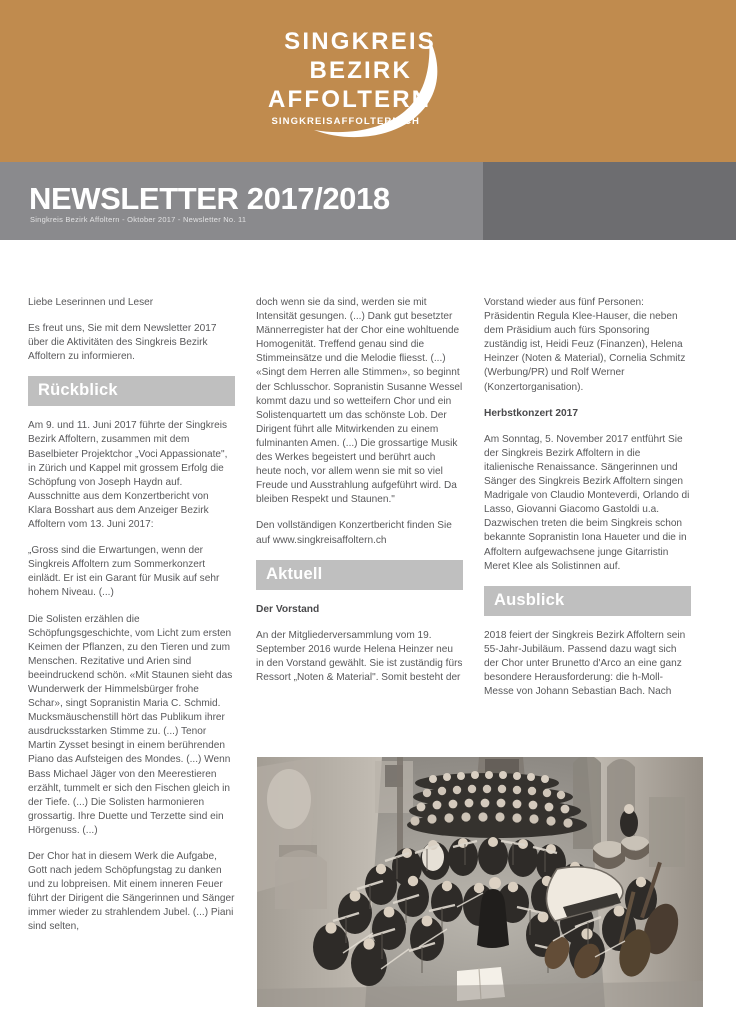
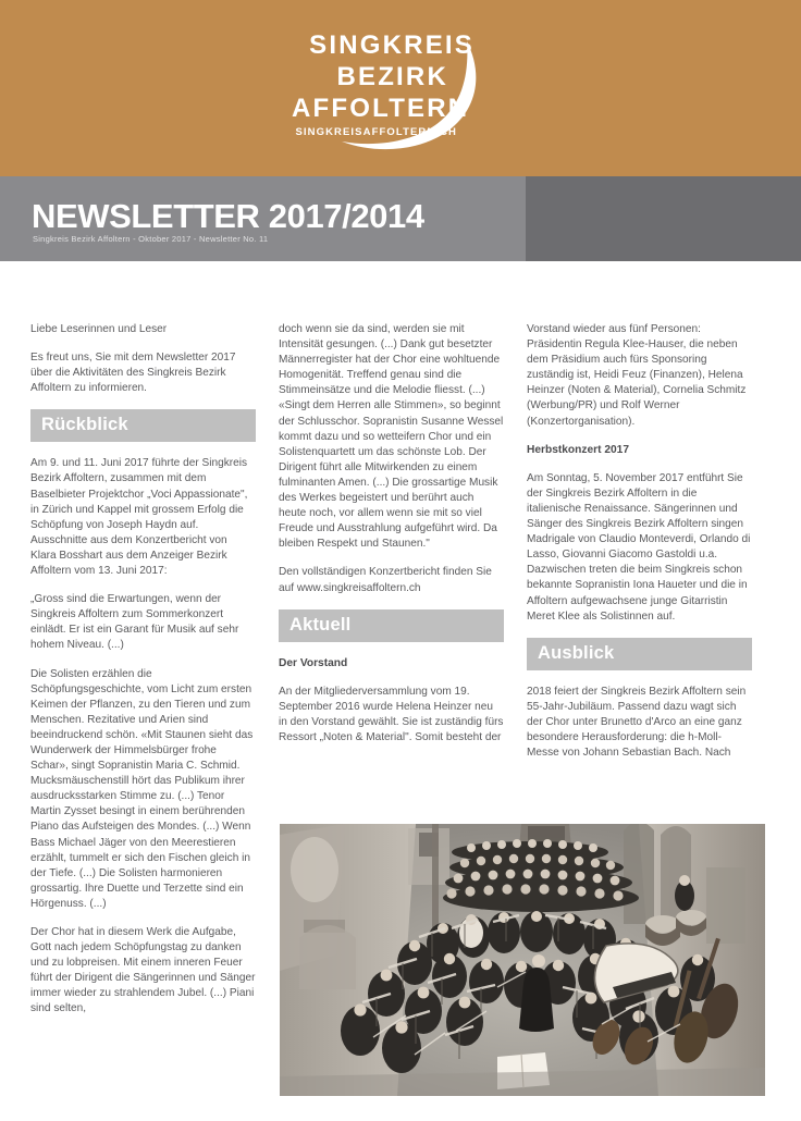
  SINGKREIS
  BEZIRK
  AFFOLTERN
  SINGKREISAFFOLTERN.CH
- NEWSLETTER 2017/2018
+ NEWSLETTER 2017/2014
  Singkreis Bezirk Affoltern - Oktober 2017 - Newsletter No. 11
  Liebe Leserinnen und Leser
  Es freut uns, Sie mit dem Newsletter 2017 über die Aktivitäten des Singkreis Bezirk Affoltern zu informieren.
  Rückblick
  Am 9. und 11. Juni 2017 führte der Singkreis Bezirk Affoltern, zusammen mit dem Baselbieter Projektchor „Voci Appassionate", in Zürich und Kappel mit grossem Erfolg die Schöpfung von Joseph Haydn auf. Ausschnitte aus dem Konzertbericht von Klara Bosshart aus dem Anzeiger Bezirk Affoltern vom 13. Juni 2017:
  „Gross sind die Erwartungen, wenn der Singkreis Affoltern zum Sommerkonzert einlädt. Er ist ein Garant für Musik auf sehr hohem Niveau. (...)
  Die Solisten erzählen die Schöpfungsgeschichte, vom Licht zum ersten Keimen der Pflanzen, zu den Tieren und zum Menschen. Rezitative und Arien sind beeindruckend schön. «Mit Staunen sieht das Wunderwerk der Himmelsbürger frohe Schar», singt Sopranistin Maria C. Schmid. Mucksmäuschenstill hört das Publikum ihrer ausdrucksstarken Stimme zu. (...) Tenor Martin Zysset besingt in einem berührenden Piano das Aufsteigen des Mondes. (...) Wenn Bass Michael Jäger von den Meerestieren erzählt, tummelt er sich den Fischen gleich in der Tiefe. (...) Die Solisten harmonieren grossartig. Ihre Duette und Terzette sind ein Hörgenuss. (...)
  Der Chor hat in diesem Werk die Aufgabe, Gott nach jedem Schöpfungstag zu danken und zu lobpreisen. Mit einem inneren Feuer führt der Dirigent die Sängerinnen und Sänger immer wieder zu strahlendem Jubel. (...) Piani sind selten,
  doch wenn sie da sind, werden sie mit Intensität gesungen. (...) Dank gut besetzter Männerregister hat der Chor eine wohltuende Homogenität. Treffend genau sind die Stimmeinsätze und die Melodie fliesst. (...) «Singt dem Herren alle Stimmen», so beginnt der Schlusschor. Sopranistin Susanne Wessel kommt dazu und so wetteifern Chor und ein Solistenquartett um das schönste Lob. Der Dirigent führt alle Mitwirkenden zu einem fulminanten Amen. (...) Die grossartige Musik des Werkes begeistert und berührt auch heute noch, vor allem wenn sie mit so viel Freude und Ausstrahlung aufgeführt wird. Da bleiben Respekt und Staunen."
  Den vollständigen Konzertbericht finden Sie auf www.singkreisaffoltern.ch
  Aktuell
  Der Vorstand
  An der Mitgliederversammlung vom 19. September 2016 wurde Helena Heinzer neu in den Vorstand gewählt. Sie ist zuständig fürs Ressort „Noten & Material". Somit besteht der
  Vorstand wieder aus fünf Personen: Präsidentin Regula Klee-Hauser, die neben dem Präsidium auch fürs Sponsoring zuständig ist, Heidi Feuz (Finanzen), Helena Heinzer (Noten & Material), Cornelia Schmitz (Werbung/PR) und Rolf Werner (Konzertorganisation).
  Herbstkonzert 2017
  Am Sonntag, 5. November 2017 entführt Sie der Singkreis Bezirk Affoltern in die italienische Renaissance. Sängerinnen und Sänger des Singkreis Bezirk Affoltern singen Madrigale von Claudio Monteverdi, Orlando di Lasso, Giovanni Giacomo Gastoldi u.a. Dazwischen treten die beim Singkreis schon bekannte Sopranistin Iona Haueter und die in Affoltern aufgewachsene junge Gitarristin Meret Klee als Solistinnen auf.
  Ausblick
  2018 feiert der Singkreis Bezirk Affoltern sein 55-Jahr-Jubiläum. Passend dazu wagt sich der Chor unter Brunetto d'Arco an eine ganz besondere Herausforderung: die h-Moll-Messe von Johann Sebastian Bach. Nach
